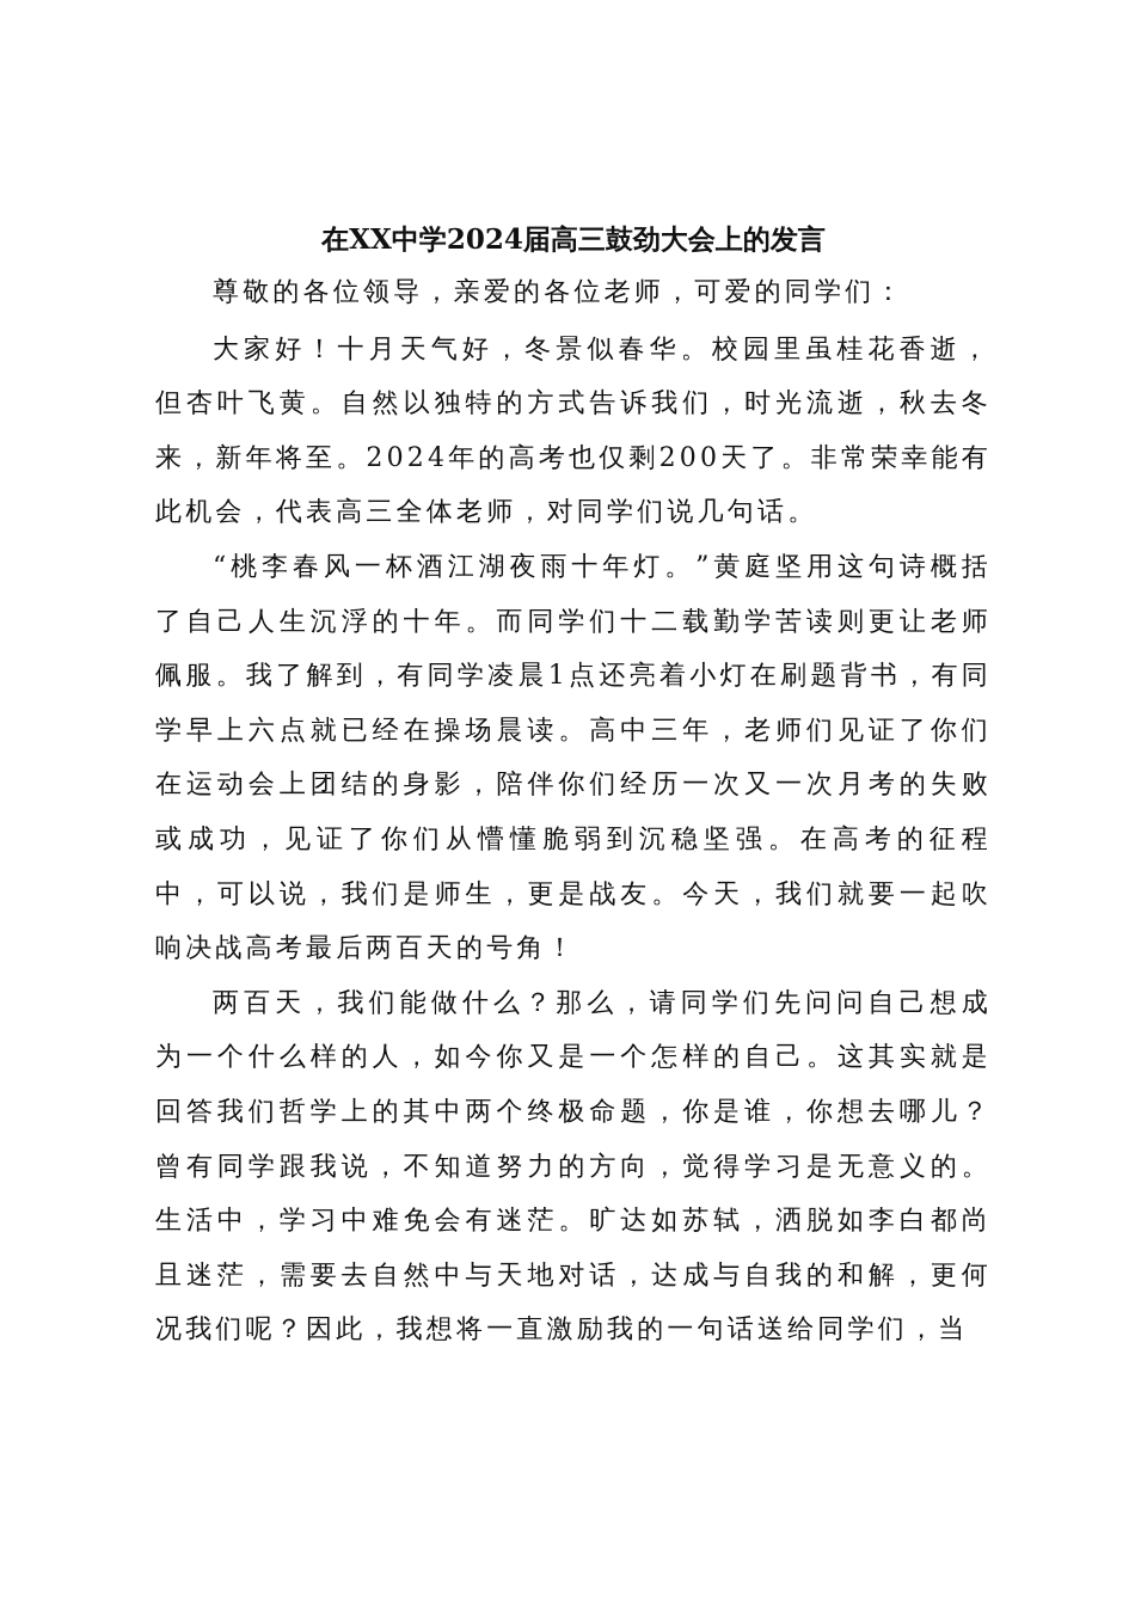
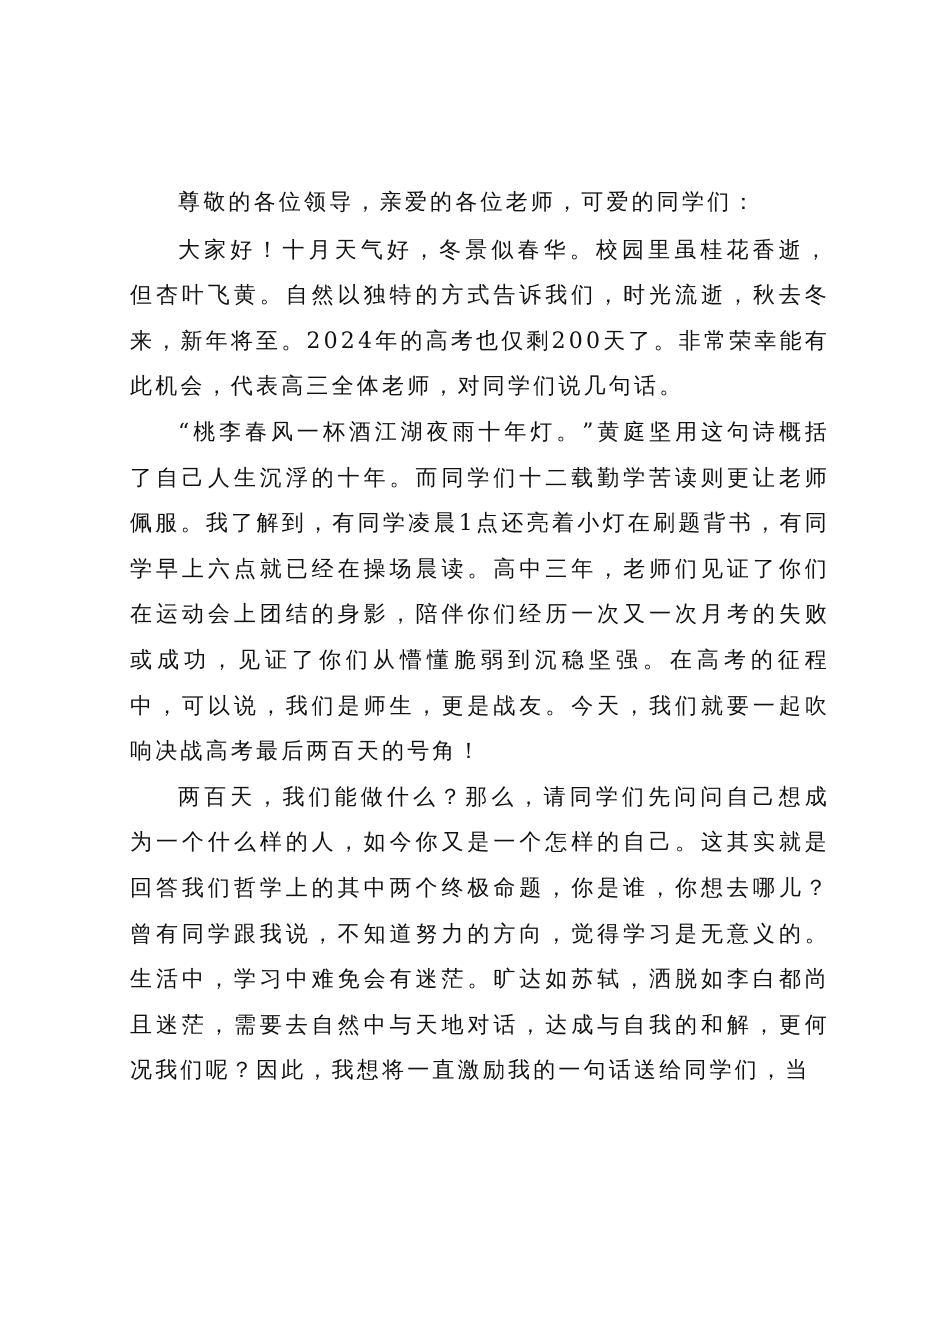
- 在XX中学2024届高三鼓劲大会上的发言
  尊敬的各位领导，亲爱的各位老师，可爱的同学们：
  大家好！十月天气好，冬景似春华。校园里虽桂花香逝，但杏叶飞黄。自然以独特的方式告诉我们，时光流逝，秋去冬来，新年将至。2024年的高考也仅剩200天了。非常荣幸能有此机会，代表高三全体老师，对同学们说几句话。
  “桃李春风一杯酒江湖夜雨十年灯。”黄庭坚用这句诗概括了自己人生沉浮的十年。而同学们十二载勤学苦读则更让老师佩服。我了解到，有同学凌晨1点还亮着小灯在刷题背书，有同学早上六点就已经在操场晨读。高中三年，老师们见证了你们在运动会上团结的身影，陪伴你们经历一次又一次月考的失败或成功，见证了你们从懵懂脆弱到沉稳坚强。在高考的征程中，可以说，我们是师生，更是战友。今天，我们就要一起吹响决战高考最后两百天的号角！
  两百天，我们能做什么？那么，请同学们先问问自己想成为一个什么样的人，如今你又是一个怎样的自己。这其实就是回答我们哲学上的其中两个终极命题，你是谁，你想去哪儿？曾有同学跟我说，不知道努力的方向，觉得学习是无意义的。生活中，学习中难免会有迷茫。旷达如苏轼，洒脱如李白都尚且迷茫，需要去自然中与天地对话，达成与自我的和解，更何况我们呢？因此，我想将一直激励我的一句话送给同学们，当
